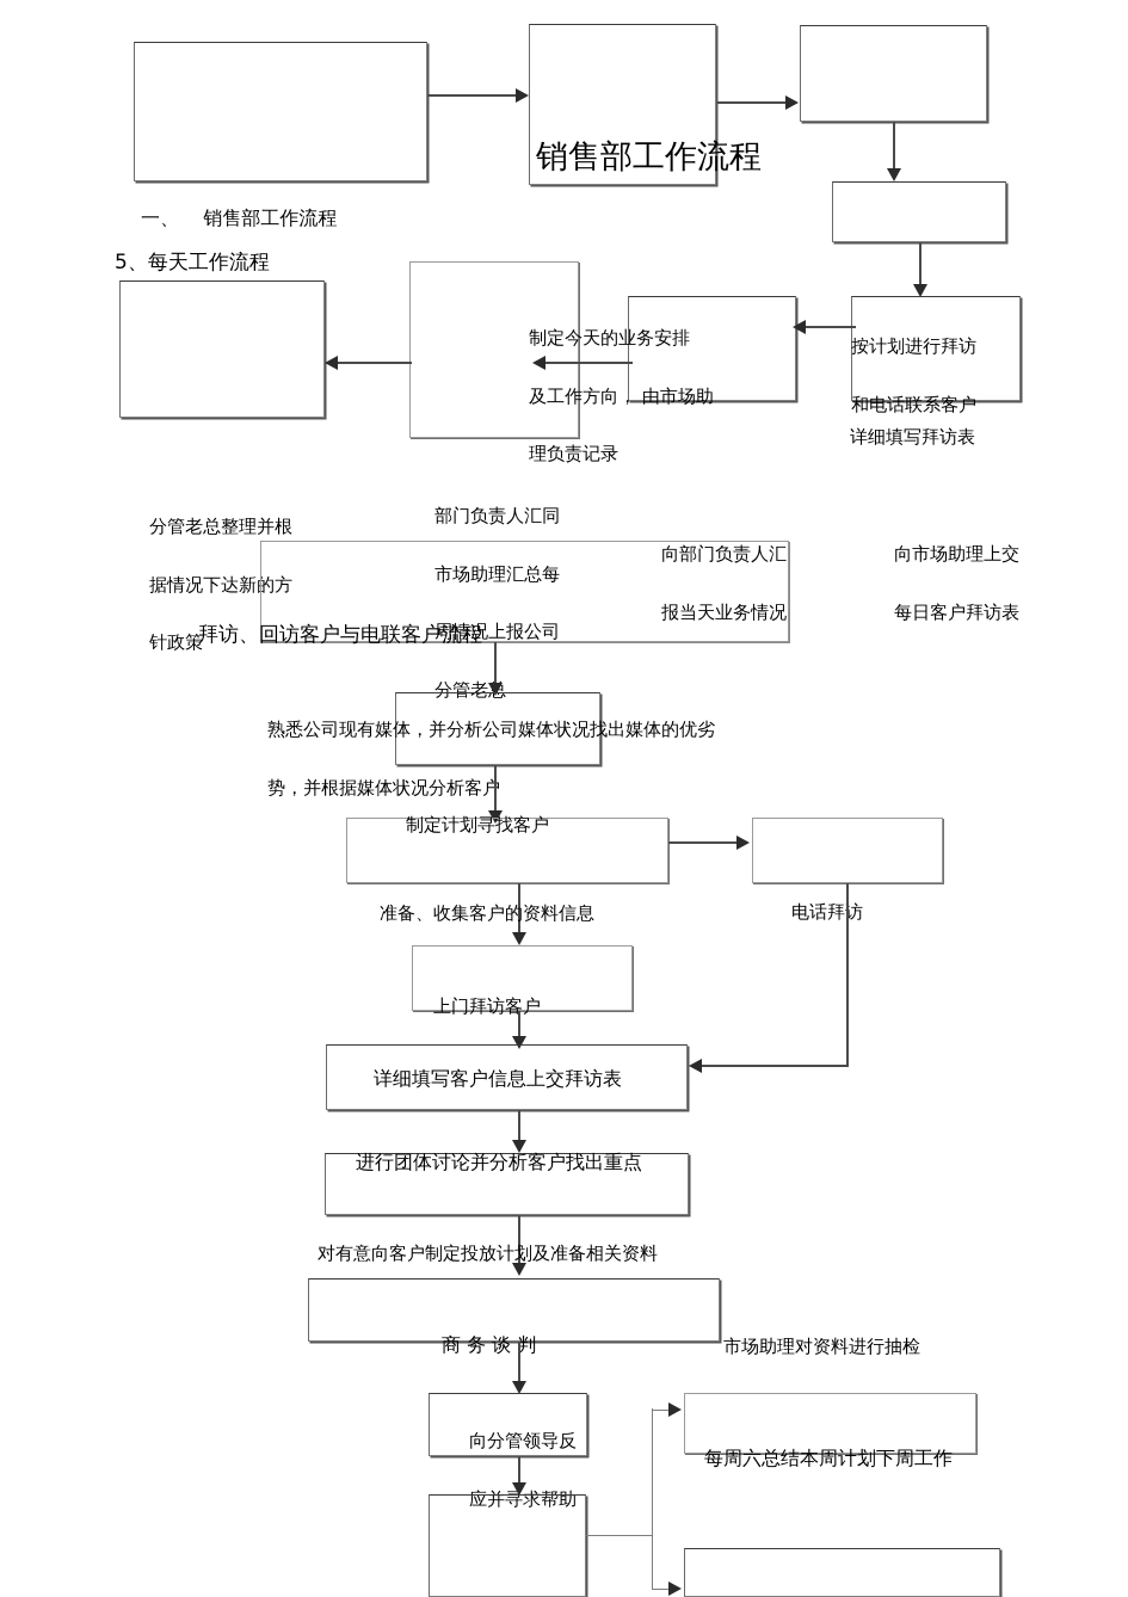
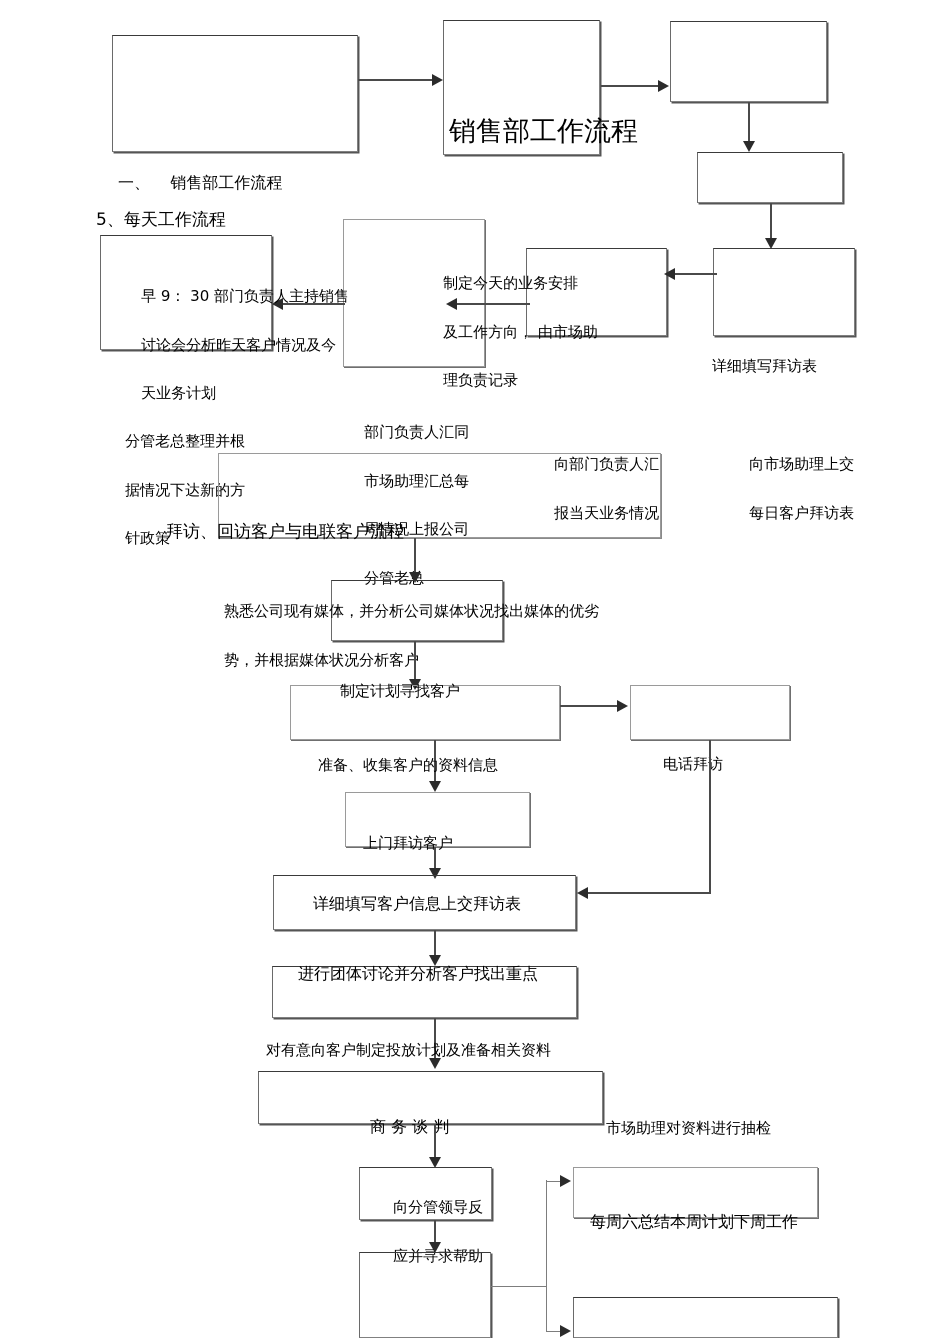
  销售部工作流程
  一、 销售部工作流程
  5、每天工作流程
+ 早 9： 30 部门负责人主持销售
+ 讨论会分析昨天客户情况及今
+ 天业务计划
  制定今天的业务安排
  及工作方向， 由市场助
  理负责记录
- 按计划进行拜访
- 和电话联系客户
  详细填写拜访表
  分管老总整理并根
  据情况下达新的方
  针政策
  部门负责人汇同
  市场助理汇总每
  周情况上报公司
  分管老总
  向部门负责人汇
  报当天业务情况
  向市场助理上交
  每日客户拜访表
  拜访、回访客户与电联客户流程
  熟悉公司现有媒体，并分析公司媒体状况找出媒体的优劣
  势，并根据媒体状况分析客户
  制定计划寻找客户
  电话拜访
  准备、收集客户的资料信息
  上门拜访客户
  详细填写客户信息上交拜访表
  进行团体讨论并分析客户找出重点
  对有意向客户制定投放计划及准备相关资料
  商 务 谈 判
  市场助理对资料进行抽检
  向分管领导反
  应并寻求帮助
  每周六总结本周计划下周工作
